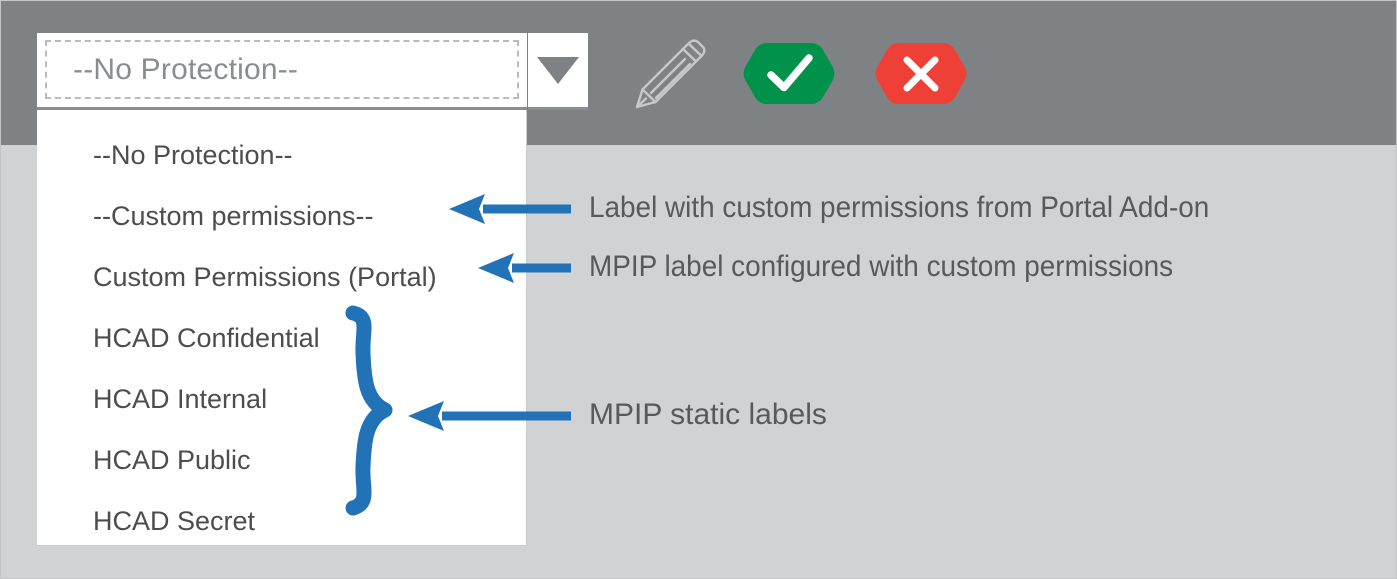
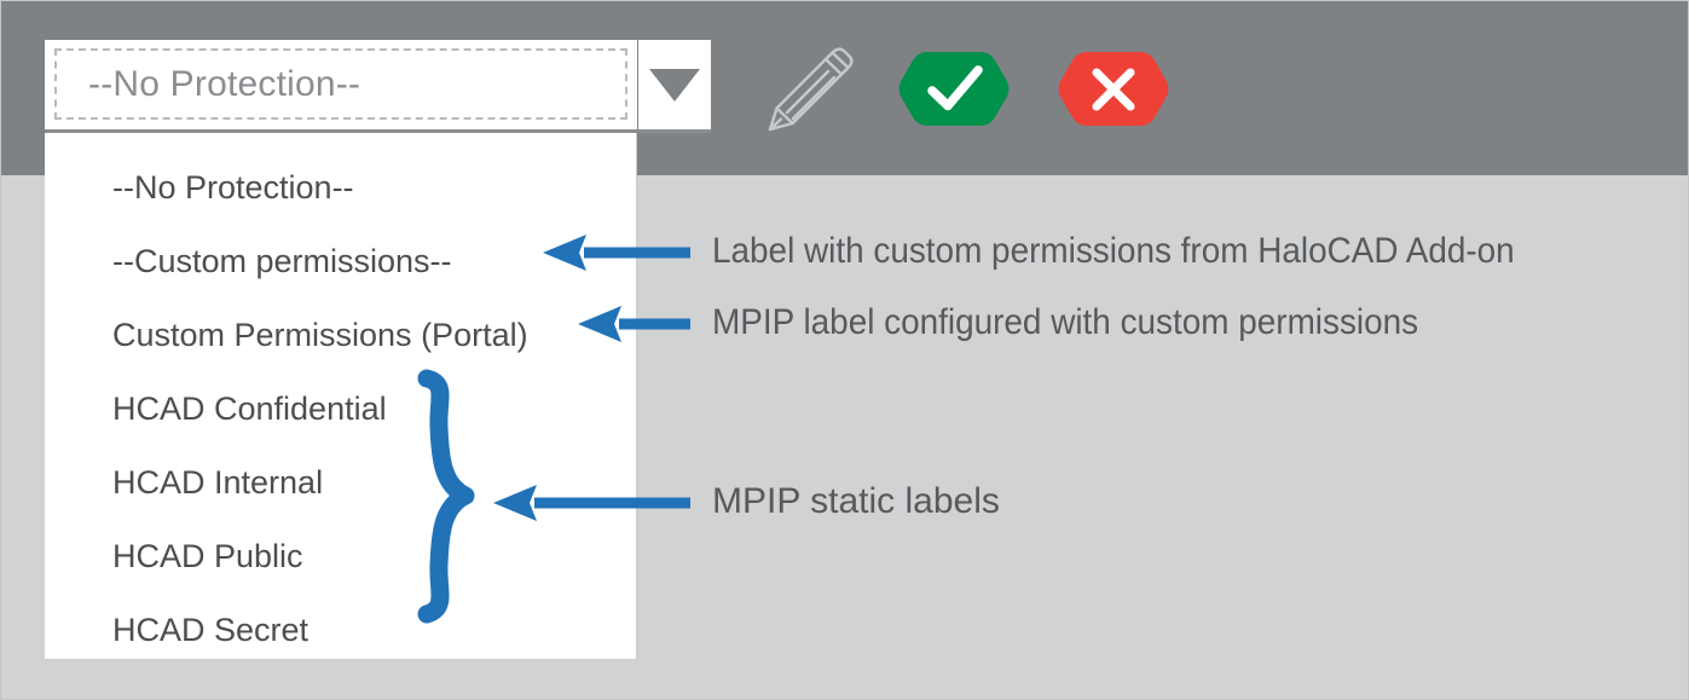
  --No Protection--
  --No Protection--
  --Custom permissions--
  Custom Permissions (Portal)
  HCAD Confidential
  HCAD Internal
  HCAD Public
  HCAD Secret
- Label with custom permissions from Portal Add-on
+ Label with custom permissions from HaloCAD Add-on
  MPIP label configured with custom permissions
  MPIP static labels
